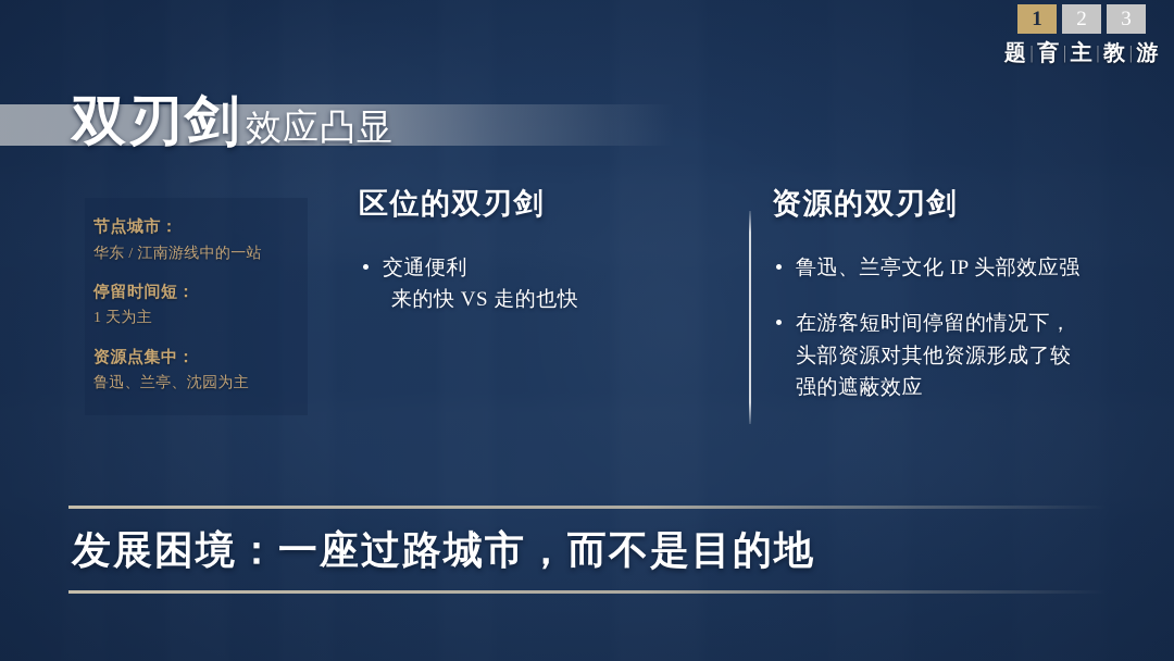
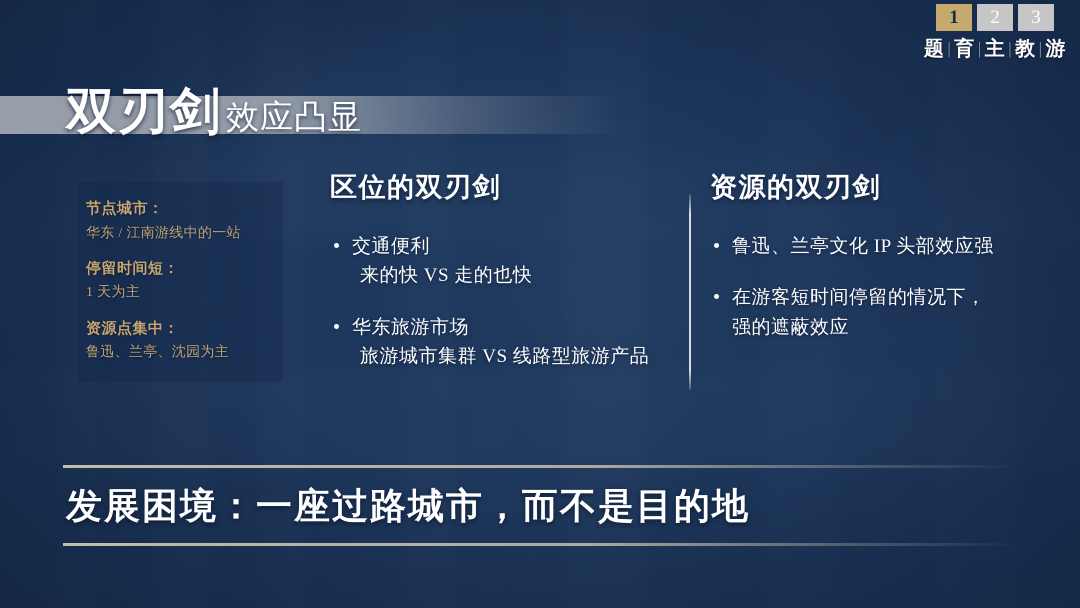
  1
  2
  3
  题
  |
  育
  |
  主
  |
  教
  |
  游
  双刃剑
  效应凸显
  节点城市：
  华东 / 江南游线中的一站
  停留时间短：
  1 天为主
  资源点集中：
  鲁迅、兰亭、沈园为主
  区位的双刃剑
  交通便利
  来的快 VS 走的也快
+ 华东旅游市场
+ 旅游城市集群 VS 线路型旅游产品
  资源的双刃剑
  鲁迅、兰亭文化 IP 头部效应强
  在游客短时间停留的情况下，
- 头部资源对其他资源形成了较
  强的遮蔽效应
  发展困境：一座过路城市，而不是目的地
